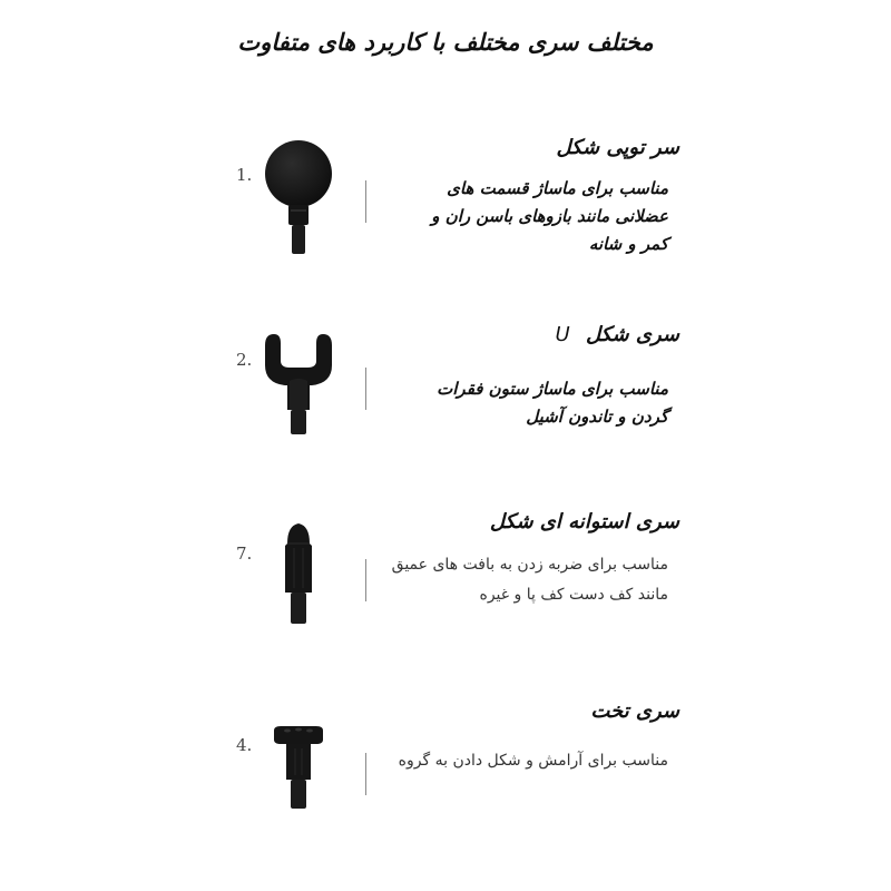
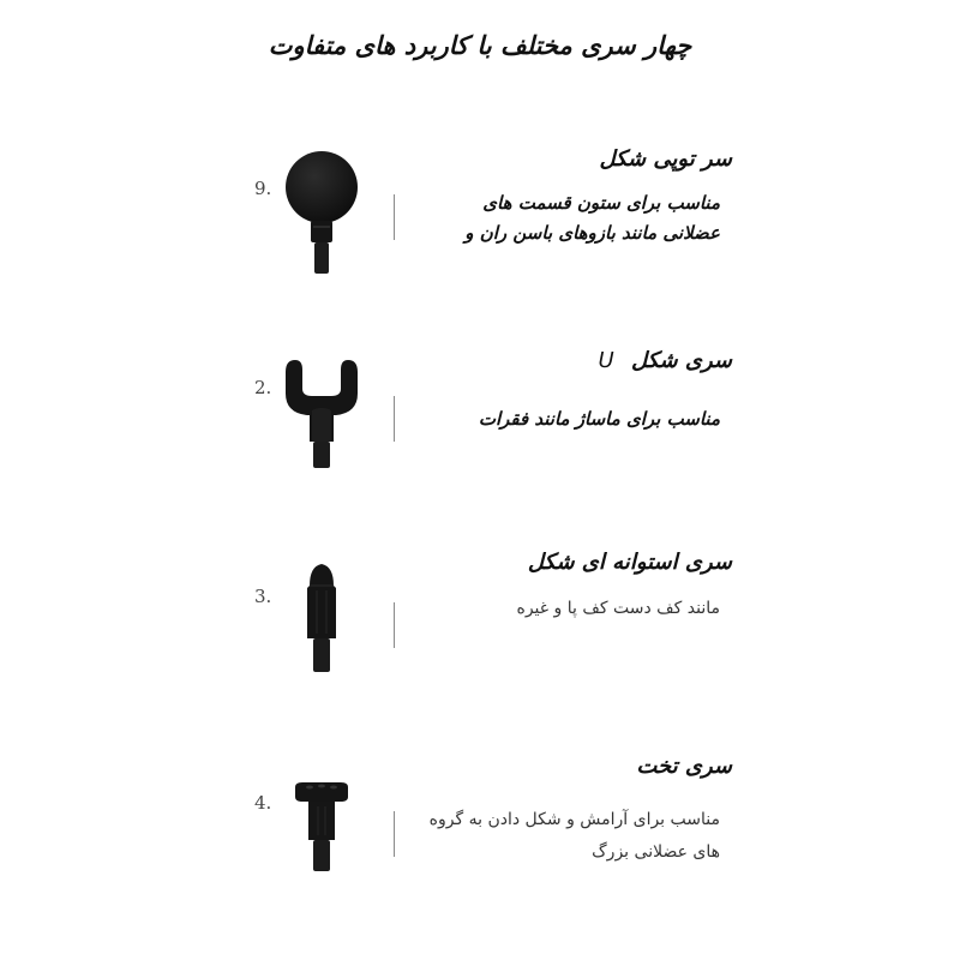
- مختلف سری مختلف با کاربرد های متفاوت
+ چهار سری مختلف با کاربرد های متفاوت
- 1.
+ 9.
  سر توپی شکل
- مناسب برای ماساژ قسمت های
+ مناسب برای ستون قسمت های
  عضلانی مانند بازوهای باسن ران و
- کمر و شانه
  2.
  سری شکل U
- مناسب برای ماساژ ستون فقرات
+ مناسب برای ماساژ مانند فقرات
- گردن و تاندون آشیل
- 7.
+ 3.
  سری استوانه ای شکل
- مناسب برای ضربه زدن به بافت های عمیق
  مانند کف دست کف پا و غیره
  4.
  سری تخت
  مناسب برای آرامش و شکل دادن به گروه
+ های عضلانی بزرگ
